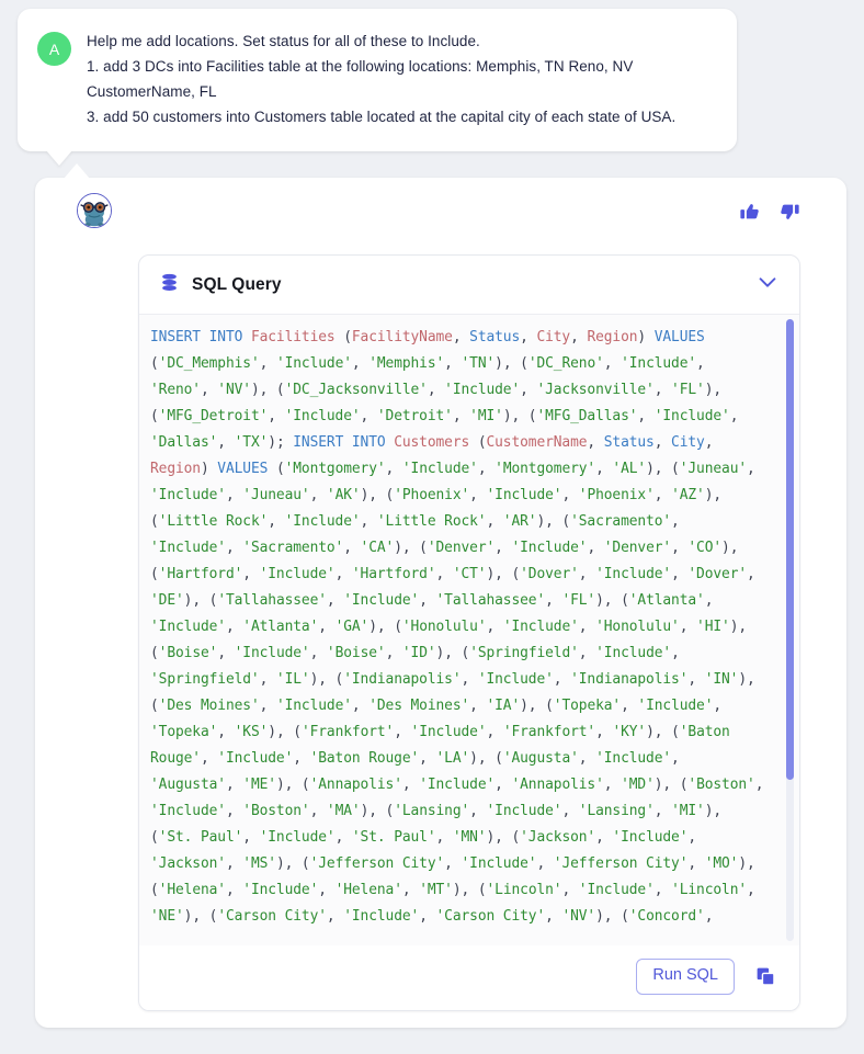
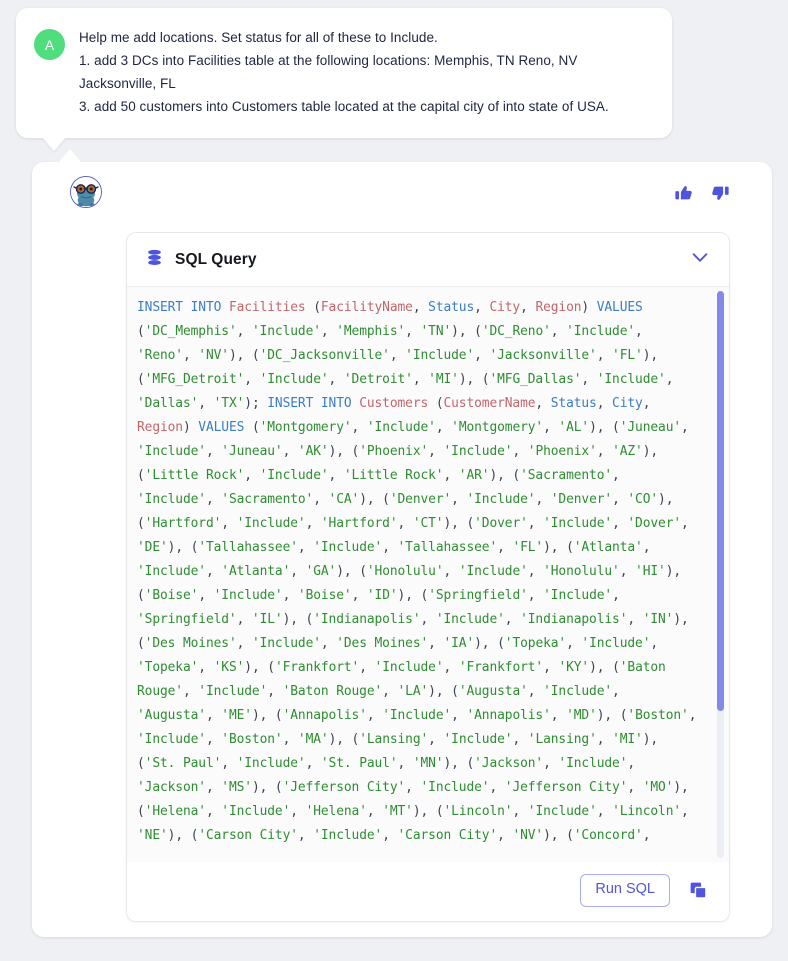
  A
  Help me add locations. Set status for all of these to Include.
- 1. add 3 DCs into Facilities table at the following locations: Memphis, TN Reno, NV CustomerName, FL
+ 1. add 3 DCs into Facilities table at the following locations: Memphis, TN Reno, NV Jacksonville, FL
- 3. add 50 customers into Customers table located at the capital city of each state of USA.
+ 3. add 50 customers into Customers table located at the capital city of into state of USA.
  SQL Query
  INSERT INTO Facilities (FacilityName, Status, City, Region) VALUES ('DC_Memphis', 'Include', 'Memphis', 'TN'), ('DC_Reno', 'Include', 'Reno', 'NV'), ('DC_Jacksonville', 'Include', 'Jacksonville', 'FL'), ('MFG_Detroit', 'Include', 'Detroit', 'MI'), ('MFG_Dallas', 'Include', 'Dallas', 'TX'); INSERT INTO Customers (CustomerName, Status, City, Region) VALUES ('Montgomery', 'Include', 'Montgomery', 'AL'), ('Juneau', 'Include', 'Juneau', 'AK'), ('Phoenix', 'Include', 'Phoenix', 'AZ'), ('Little Rock', 'Include', 'Little Rock', 'AR'), ('Sacramento', 'Include', 'Sacramento', 'CA'), ('Denver', 'Include', 'Denver', 'CO'), ('Hartford', 'Include', 'Hartford', 'CT'), ('Dover', 'Include', 'Dover', 'DE'), ('Tallahassee', 'Include', 'Tallahassee', 'FL'), ('Atlanta', 'Include', 'Atlanta', 'GA'), ('Honolulu', 'Include', 'Honolulu', 'HI'), ('Boise', 'Include', 'Boise', 'ID'), ('Springfield', 'Include', 'Springfield', 'IL'), ('Indianapolis', 'Include', 'Indianapolis', 'IN'), ('Des Moines', 'Include', 'Des Moines', 'IA'), ('Topeka', 'Include', 'Topeka', 'KS'), ('Frankfort', 'Include', 'Frankfort', 'KY'), ('Baton Rouge', 'Include', 'Baton Rouge', 'LA'), ('Augusta', 'Include', 'Augusta', 'ME'), ('Annapolis', 'Include', 'Annapolis', 'MD'), ('Boston', 'Include', 'Boston', 'MA'), ('Lansing', 'Include', 'Lansing', 'MI'), ('St. Paul', 'Include', 'St. Paul', 'MN'), ('Jackson', 'Include', 'Jackson', 'MS'), ('Jefferson City', 'Include', 'Jefferson City', 'MO'), ('Helena', 'Include', 'Helena', 'MT'), ('Lincoln', 'Include', 'Lincoln', 'NE'), ('Carson City', 'Include', 'Carson City', 'NV'), ('Concord',
  Run SQL
